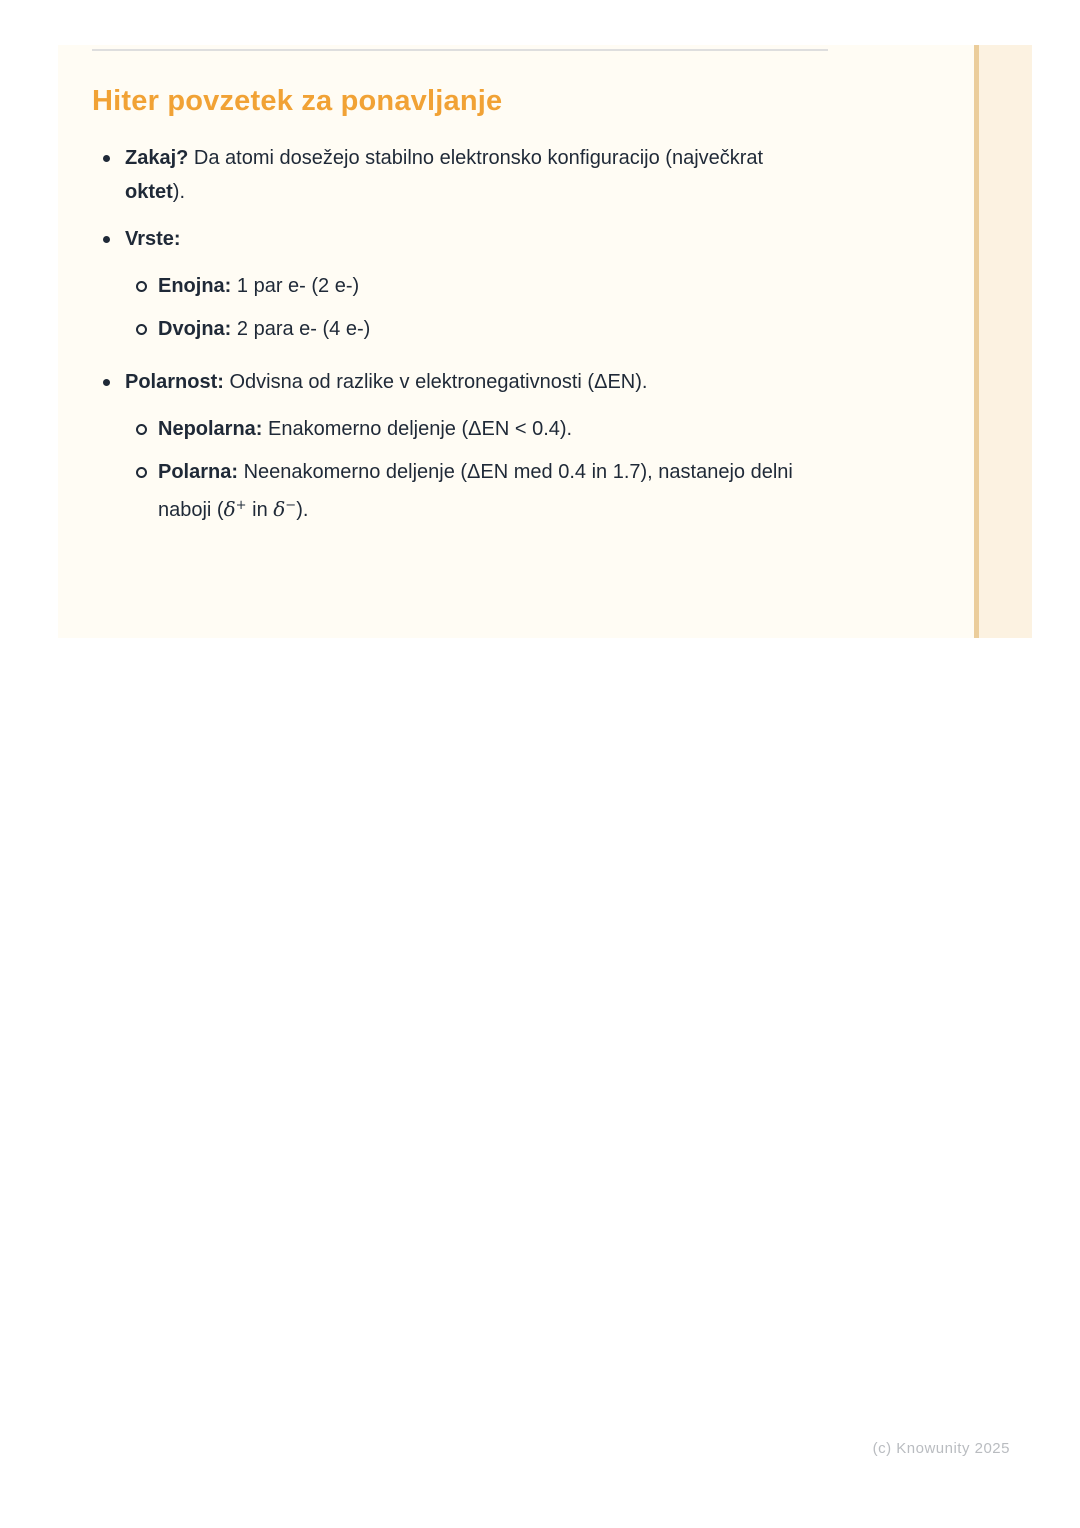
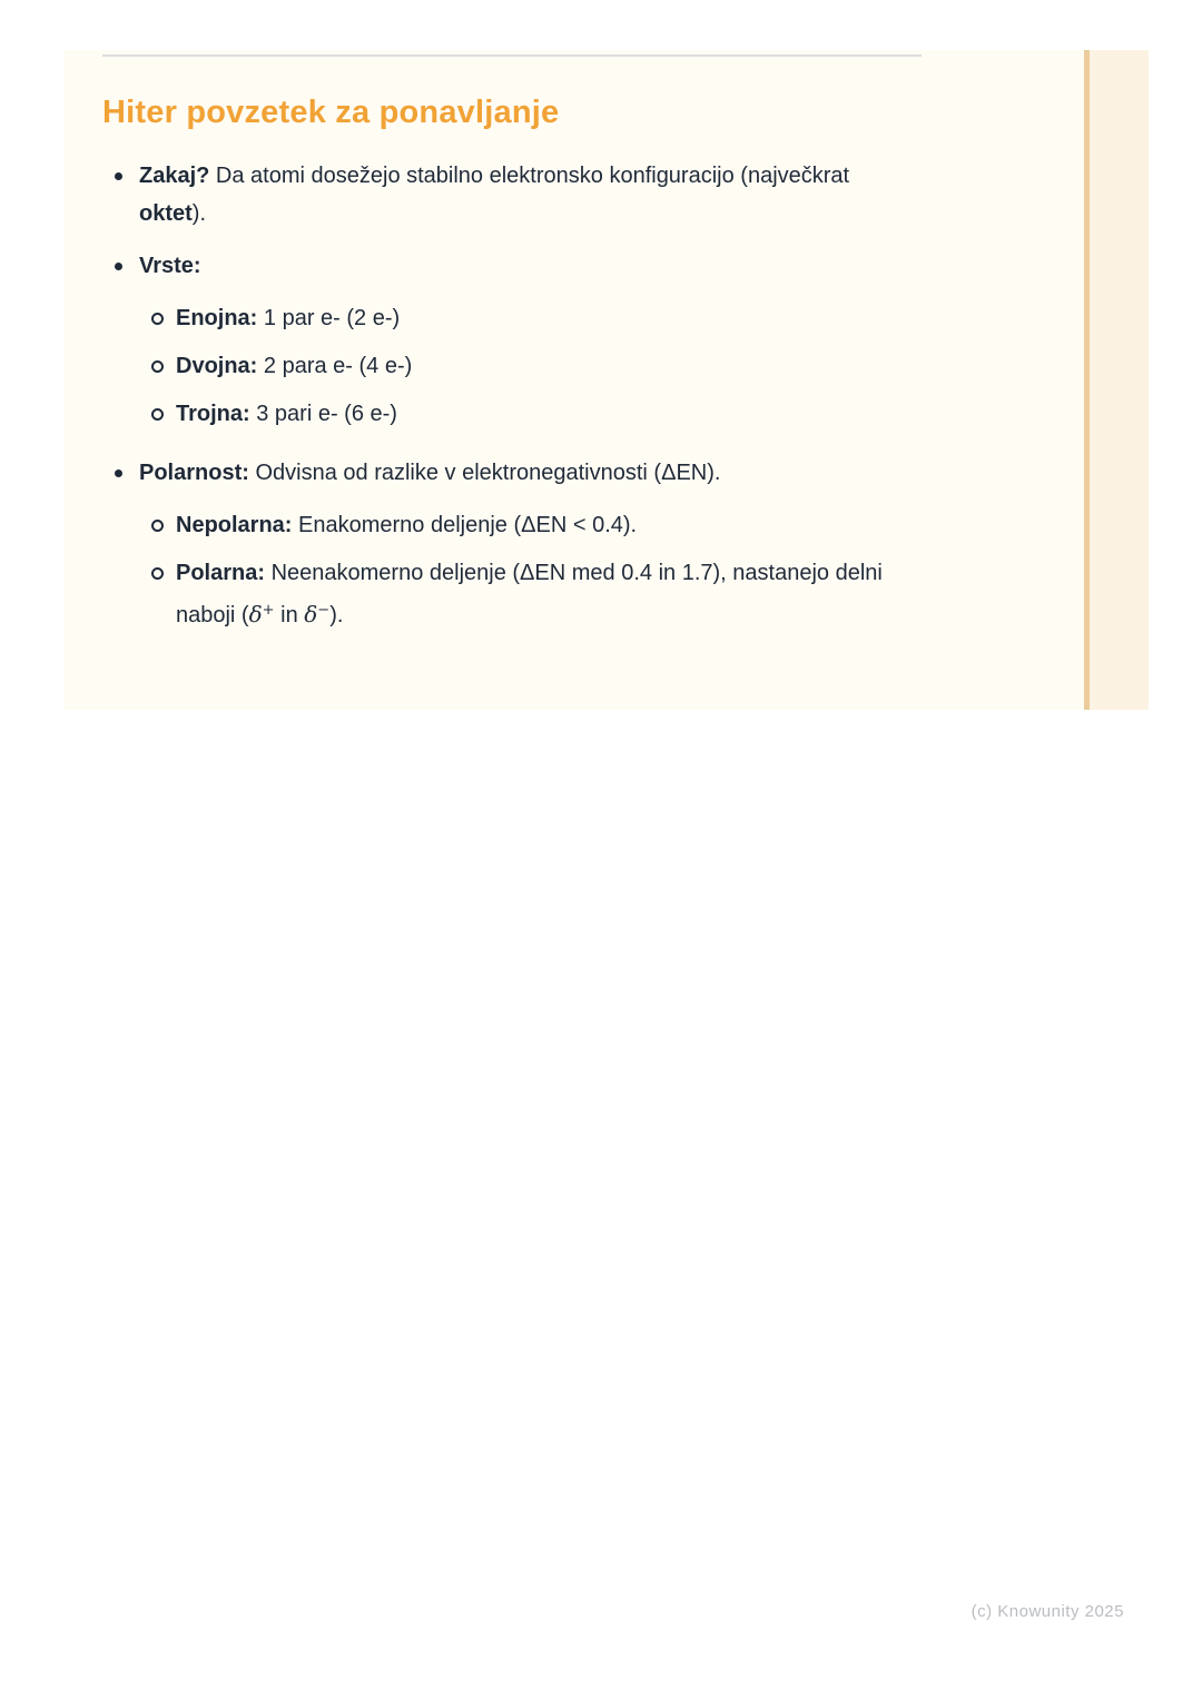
  Hiter povzetek za ponavljanje
  Zakaj? Da atomi dosežejo stabilno elektronsko konfiguracijo (največkrat oktet).
  Vrste:
  Enojna: 1 par e- (2 e-)
  Dvojna: 2 para e- (4 e-)
+ Trojna: 3 pari e- (6 e-)
  Polarnost: Odvisna od razlike v elektronegativnosti (ΔEN).
  Nepolarna: Enakomerno deljenje (ΔEN < 0.4).
  Polarna: Neenakomerno deljenje (ΔEN med 0.4 in 1.7), nastanejo delni naboji (δ+ in δ−).
  (c) Knowunity 2025
